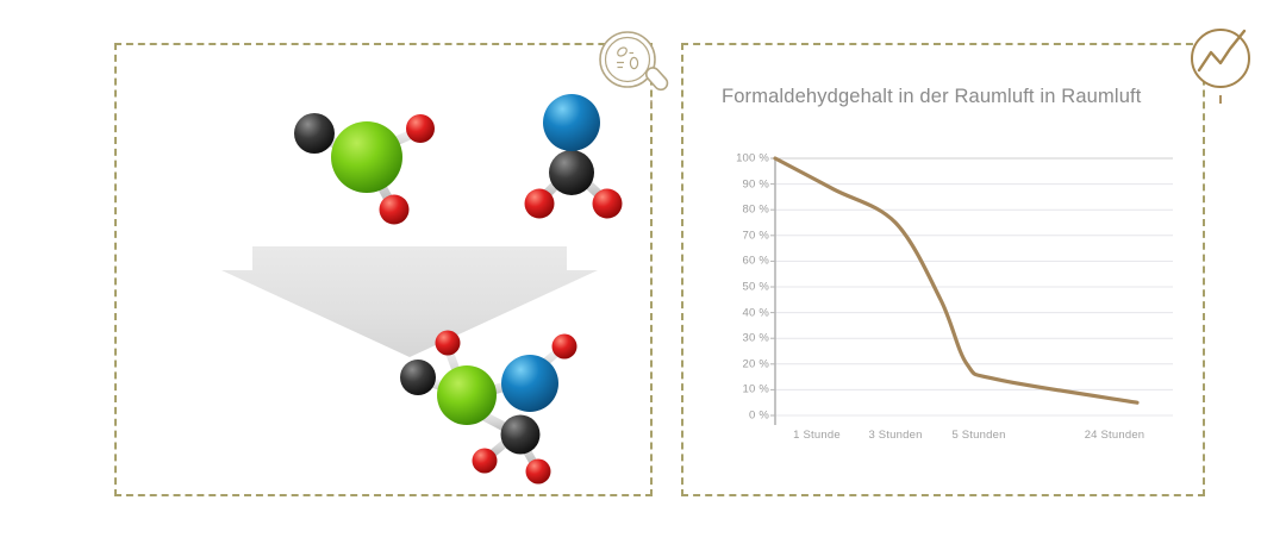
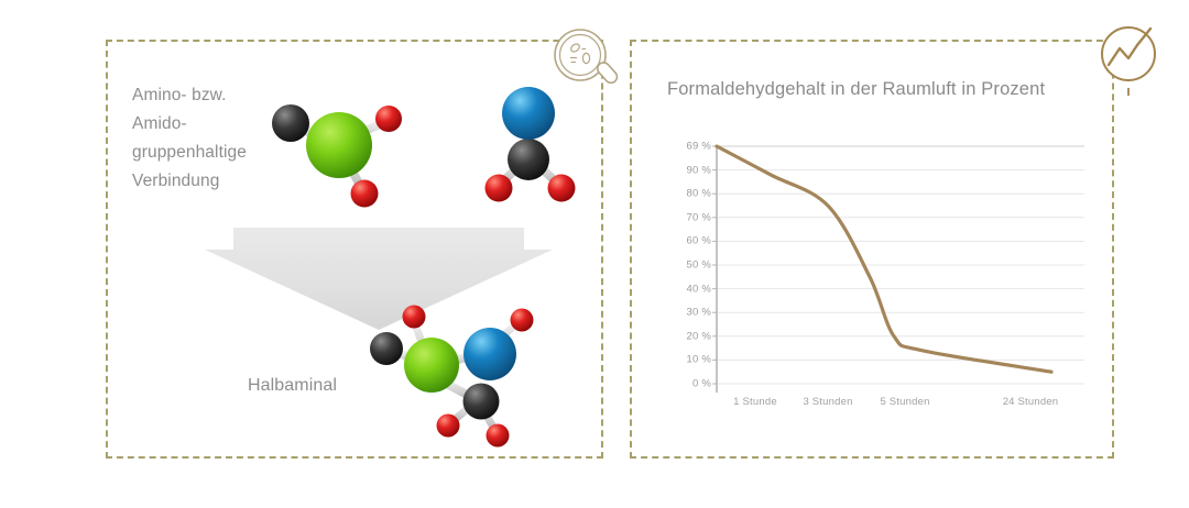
+ Amino- bzw.
+ Amido-
+ gruppenhaltige
+ Verbindung
+ Halbaminal
- Formaldehydgehalt in der Raumluft in Raumluft
+ Formaldehydgehalt in der Raumluft in Prozent
- 100 %
+ 69 %
  90 %
  80 %
  70 %
  60 %
  50 %
  40 %
  30 %
  20 %
  10 %
  0 %
  1 Stunde
  3 Stunden
  5 Stunden
  24 Stunden
